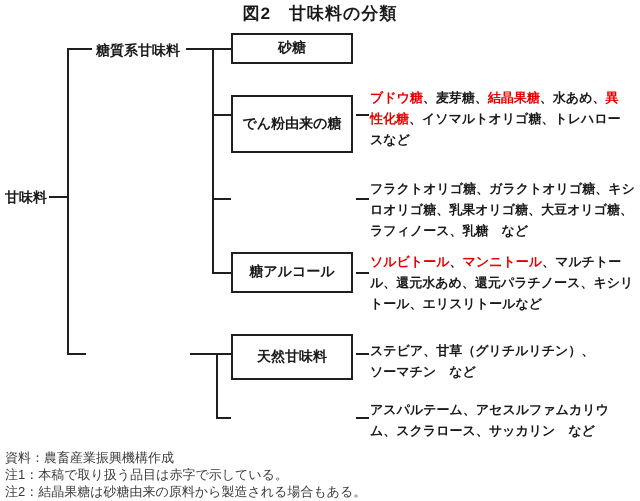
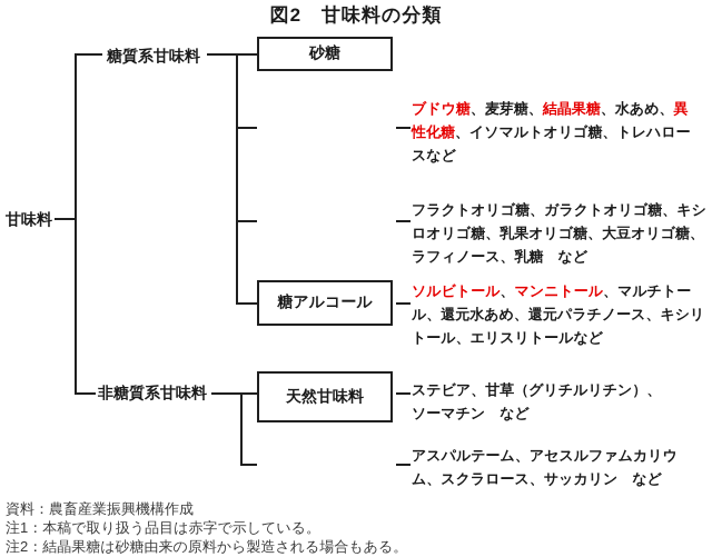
  図2 甘味料の分類
  甘味料
  糖質系甘味料
+ 非糖質系甘味料
  砂糖
- でん粉由来の糖
  糖アルコール
  天然甘味料
  ブドウ糖、麦芽糖、結晶果糖、水あめ、異
  性化糖、イソマルトオリゴ糖、トレハロー
  スなど
  フラクトオリゴ糖、ガラクトオリゴ糖、キシ
  ロオリゴ糖、乳果オリゴ糖、大豆オリゴ糖、
  ラフィノース、乳糖 など
  ソルビトール、マンニトール、マルチトー
  ル、還元水あめ、還元パラチノース、キシリ
  トール、エリスリトールなど
  ステビア、甘草（グリチルリチン）、
  ソーマチン など
  アスパルテーム、アセスルファムカリウ
  ム、スクラロース、サッカリン など
  資料：農畜産業振興機構作成
  注1：本稿で取り扱う品目は赤字で示している。
  注2：結晶果糖は砂糖由来の原料から製造される場合もある。
